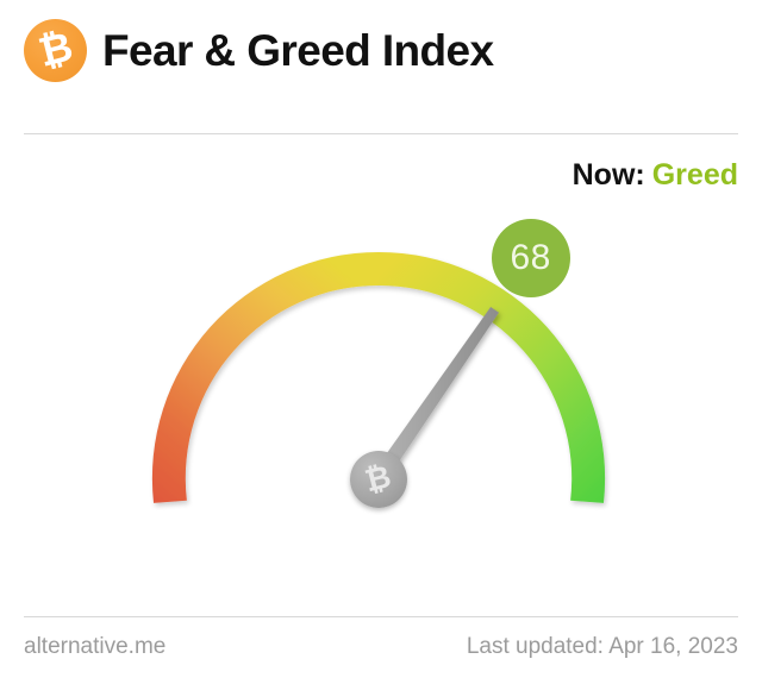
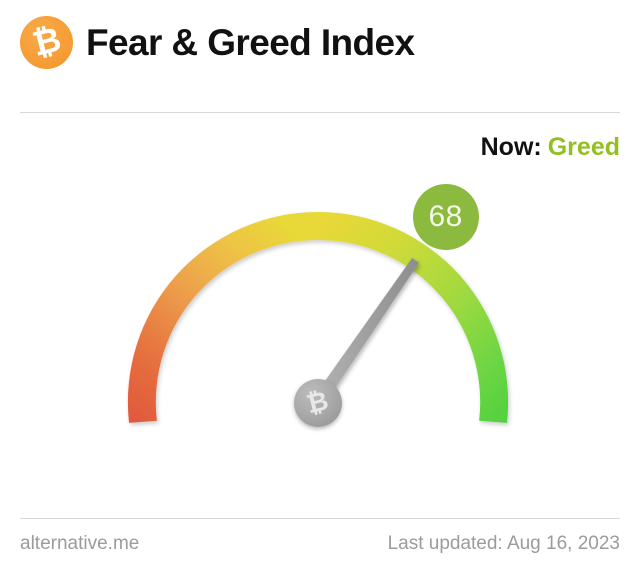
  Fear & Greed Index
  Now: Greed
  68
  alternative.me
- Last updated: Apr 16, 2023
+ Last updated: Aug 16, 2023
